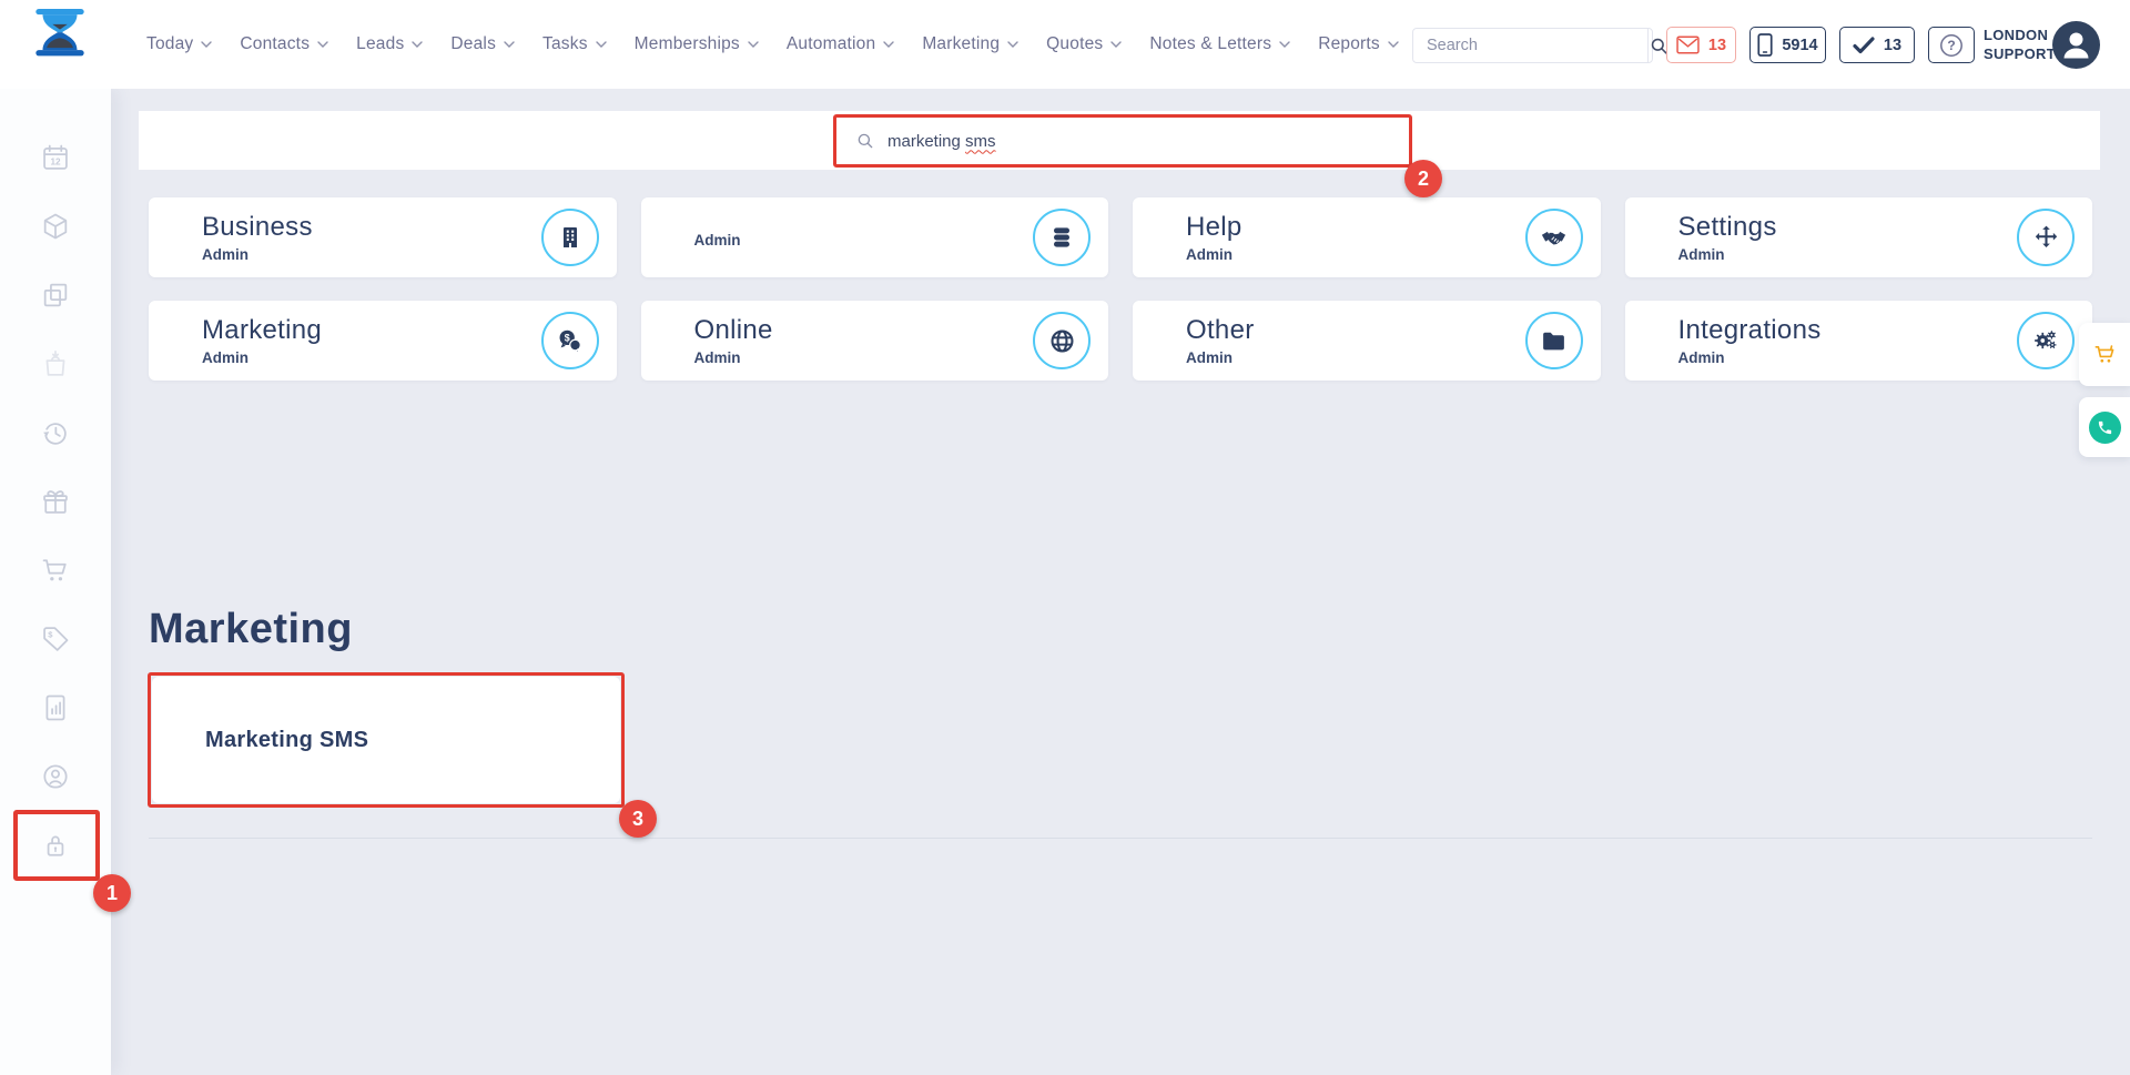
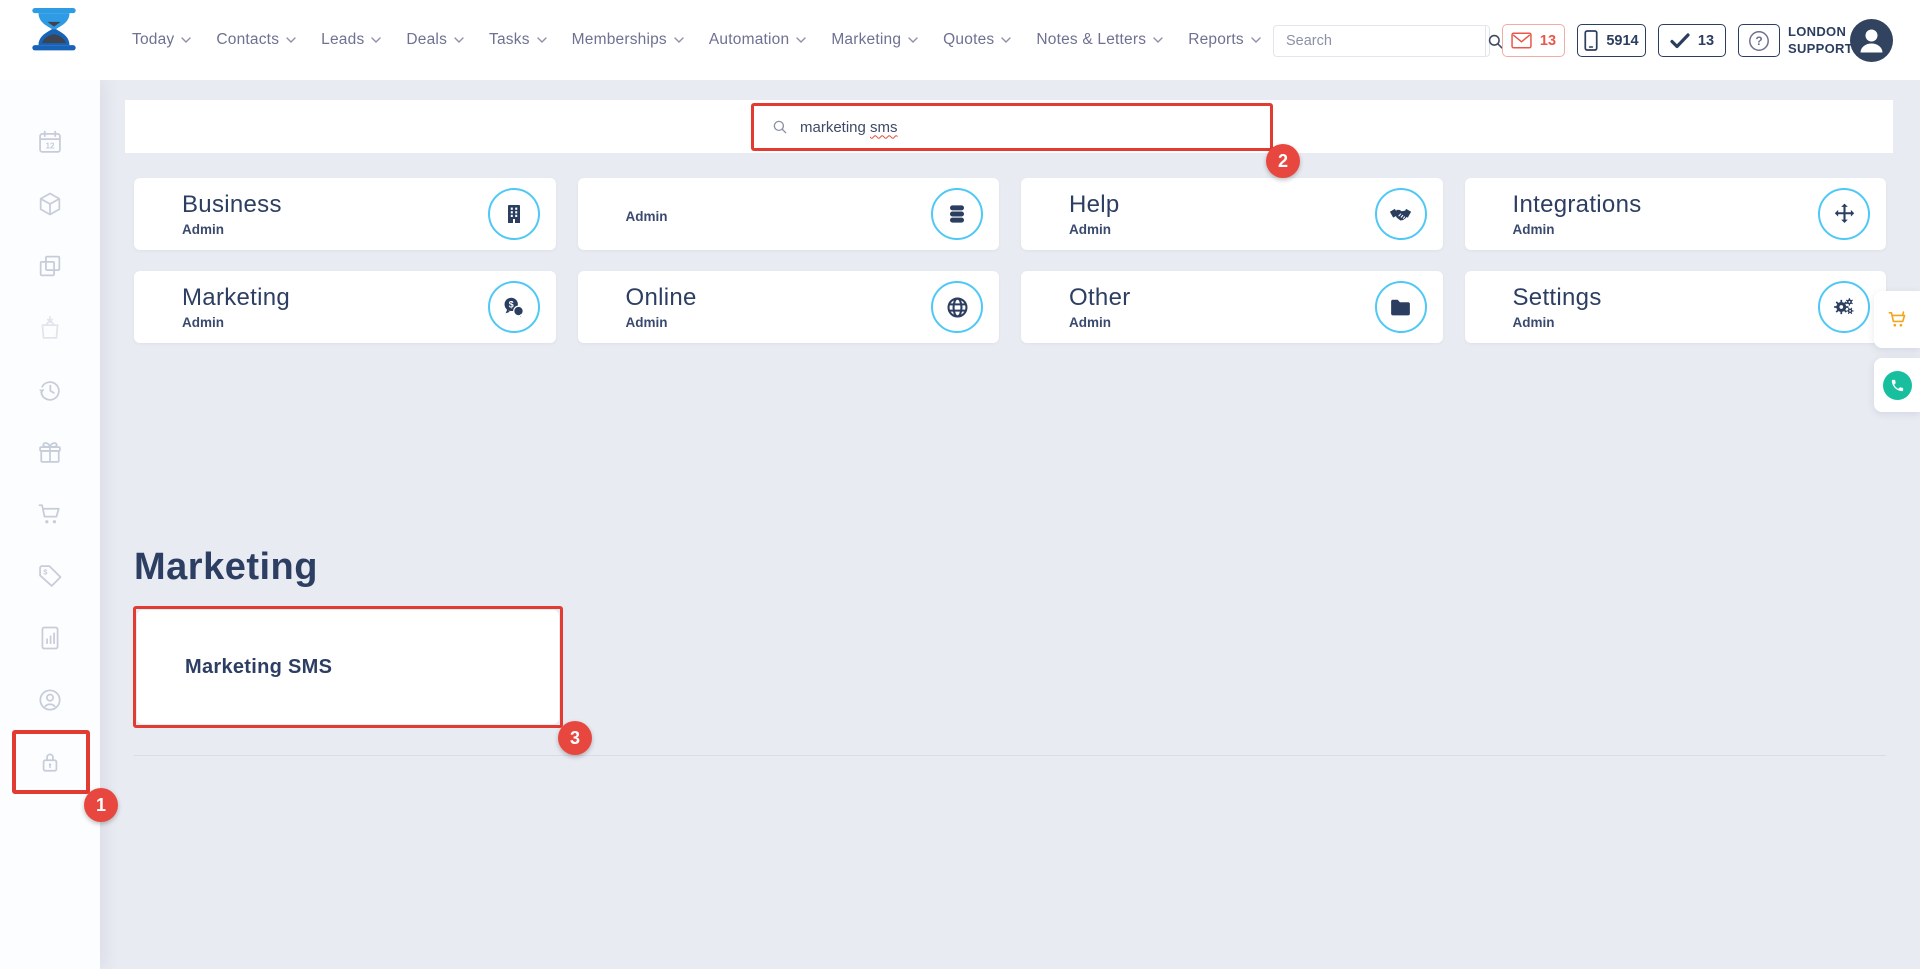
  Today
  Contacts
  Leads
  Deals
  Tasks
  Memberships
  Automation
  Marketing
  Quotes
  Notes & Letters
  Reports
  Search
  13
  5914
  13
  ?
  LONDON
  SUPPORT
  12
  $
  marketing sms
  Business
  Admin
  Admin
  Help
  Admin
- Settings
+ Integrations
  Admin
  Marketing
  Admin
  $
  Online
  Admin
  Other
  Admin
- Integrations
+ Settings
  Admin
  Marketing
  Marketing SMS
  1
  2
  3
